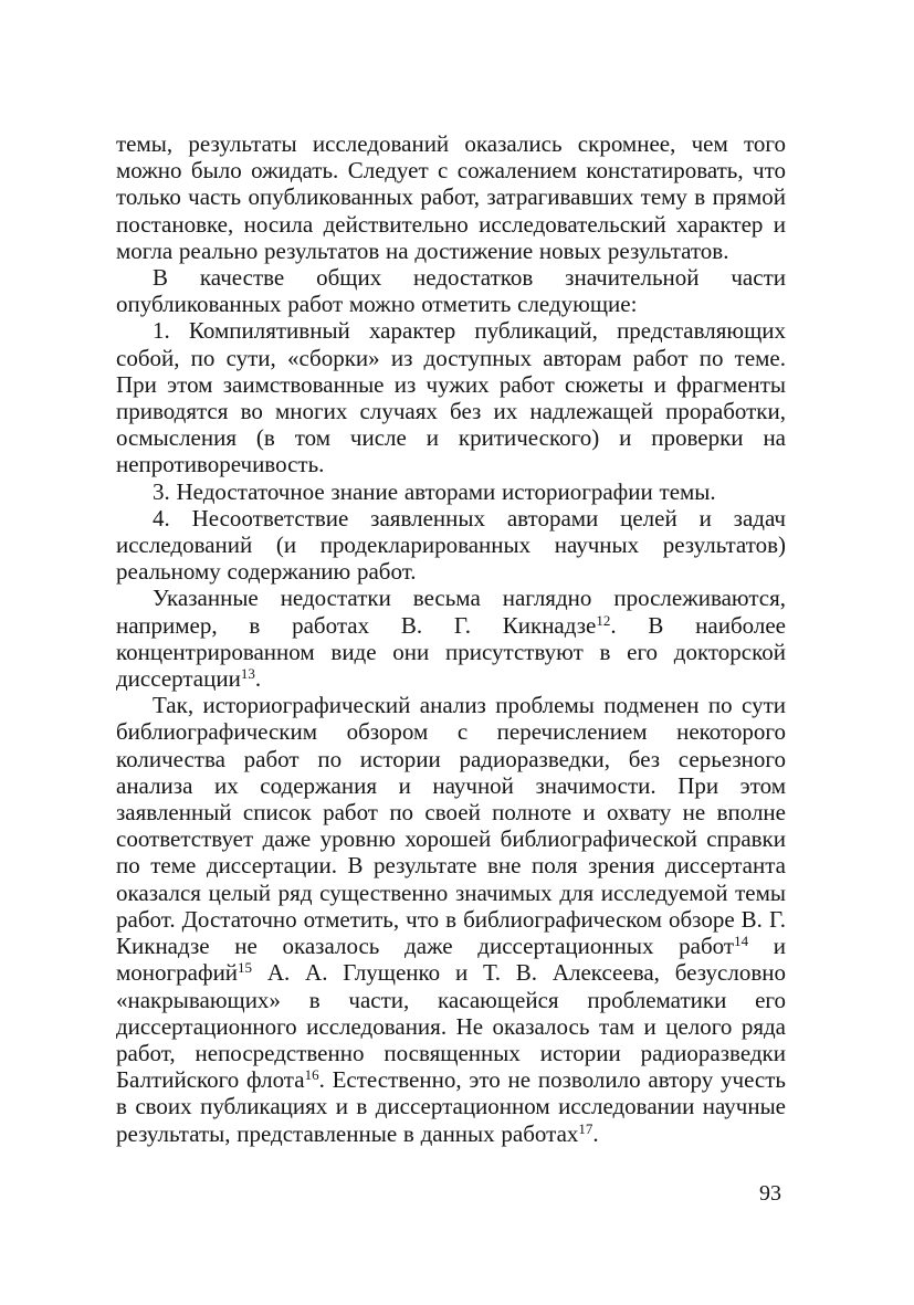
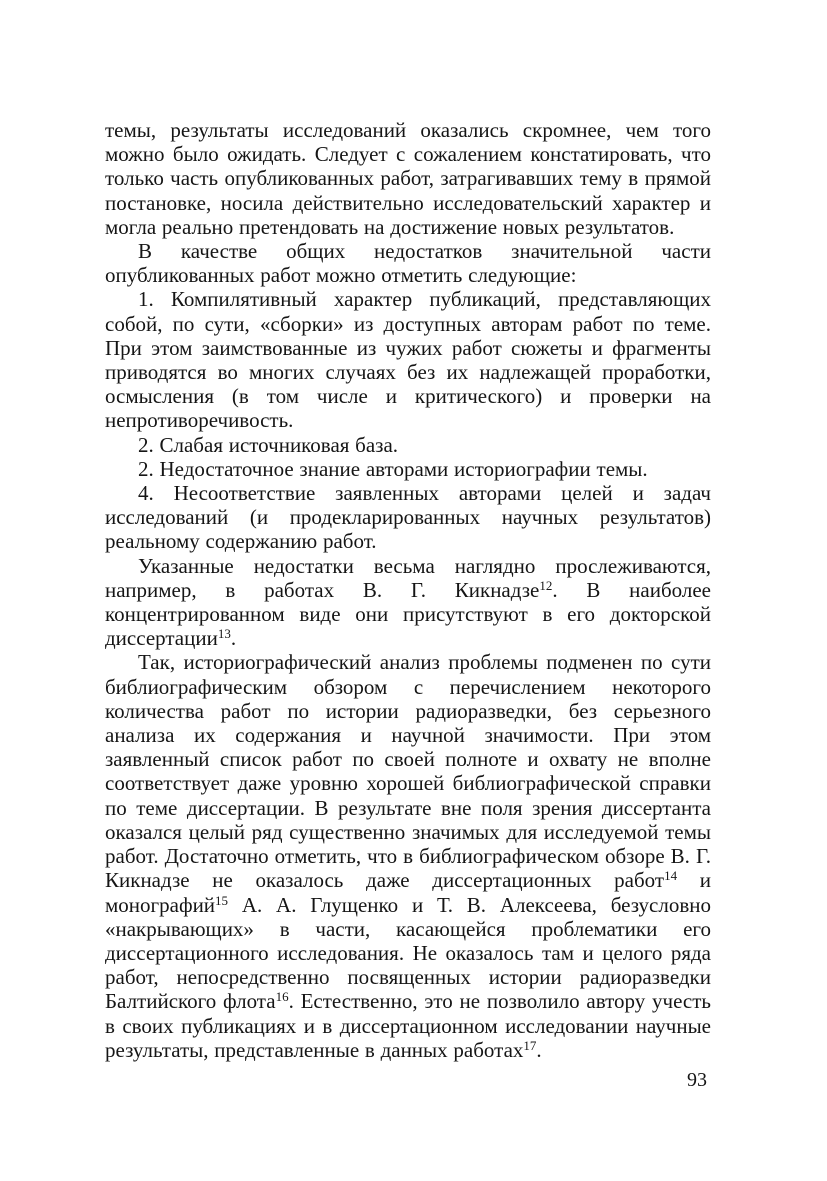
- темы, результаты исследований оказались скромнее, чем того можно было ожидать. Следует с сожалением констатировать, что только часть опубликованных работ, затрагивавших тему в прямой постановке, носила действительно исследовательский характер и могла реально результатов на достижение новых результатов.
+ темы, результаты исследований оказались скромнее, чем того можно было ожидать. Следует с сожалением констатировать, что только часть опубликованных работ, затрагивавших тему в прямой постановке, носила действительно исследовательский характер и могла реально претендовать на достижение новых результатов.
  В качестве общих недостатков значительной части опубликованных работ можно отметить следующие:
  1. Компилятивный характер публикаций, представляющих собой, по сути, «сборки» из доступных авторам работ по теме. При этом заимствованные из чужих работ сюжеты и фрагменты приводятся во многих случаях без их надлежащей проработки, осмысления (в том числе и критического) и проверки на непротиворечивость.
+ 2. Слабая источниковая база.
- 3. Недостаточное знание авторами историографии темы.
+ 2. Недостаточное знание авторами историографии темы.
  4. Несоответствие заявленных авторами целей и задач исследований (и продекларированных научных результатов) реальному содержанию работ.
  Указанные недостатки весьма наглядно прослеживаются, например, в работах В. Г. Кикнадзе12. В наиболее концентрированном виде они присутствуют в его докторской диссертации13.
  Так, историографический анализ проблемы подменен по сути библиографическим обзором с перечислением некоторого количества работ по истории радиоразведки, без серьезного анализа их содержания и научной значимости. При этом заявленный список работ по своей полноте и охвату не вполне соответствует даже уровню хорошей библиографической справки по теме диссертации. В результате вне поля зрения диссертанта оказался целый ряд существенно значимых для исследуемой темы работ. Достаточно отметить, что в библиографическом обзоре В. Г. Кикнадзе не оказалось даже диссертационных работ14 и монографий15 А. А. Глущенко и Т. В. Алексеева, безусловно «накрывающих» в части, касающейся проблематики его диссертационного исследования. Не оказалось там и целого ряда работ, непосредственно посвященных истории радиоразведки Балтийского флота16. Естественно, это не позволило автору учесть в своих публикациях и в диссертационном исследовании научные результаты, представленные в данных работах17.
  93
